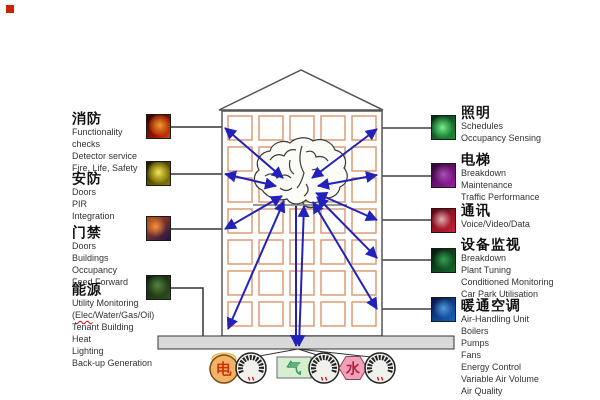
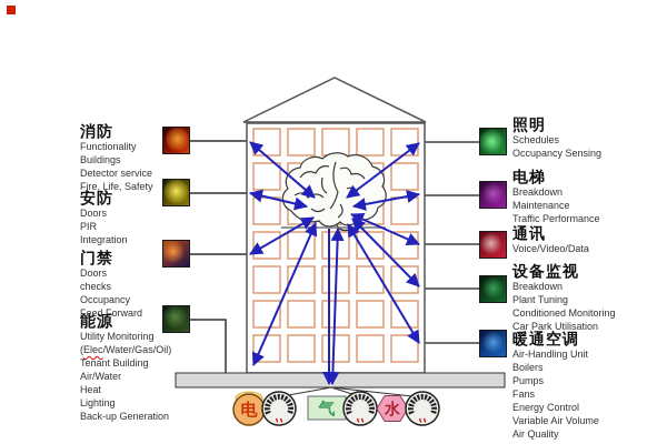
  电
  气
  水
  消防
  Functionality
- checks
+ Buildings
  Detector service
  Fire, Life, Safety
  安防
  Doors
  PIR
  Integration
  门禁
  Doors
- Buildings
+ checks
  Occupancy
  Feed Forward
  能源
  Utility Monitoring
  (Elec/Water/Gas/Oil)
  Tenant Building
+ Air/Water
  Heat
  Lighting
  Back-up Generation
  照明
  Schedules
  Occupancy Sensing
  电梯
  Breakdown
  Maintenance
  Traffic Performance
  通讯
  Voice/Video/Data
  设备监视
  Breakdown
  Plant Tuning
  Conditioned Monitoring
  Car Park Utilisation
  暖通空调
  Air-Handling Unit
  Boilers
  Pumps
  Fans
  Energy Control
  Variable Air Volume
  Air Quality
